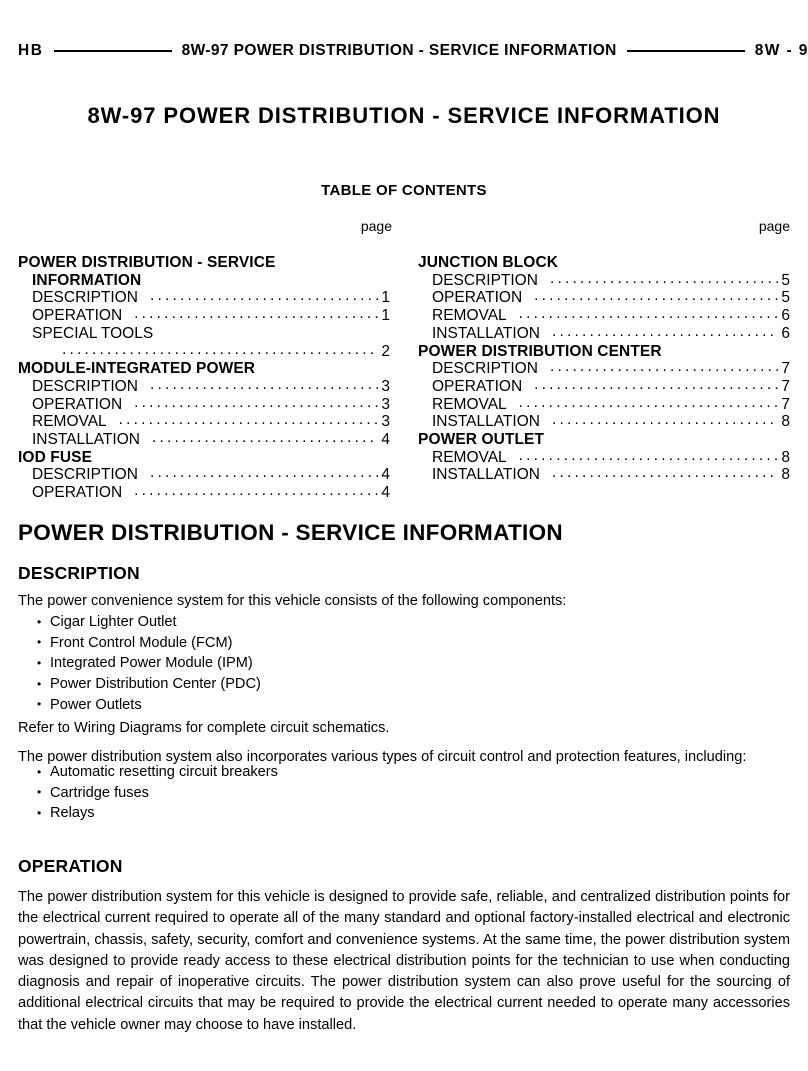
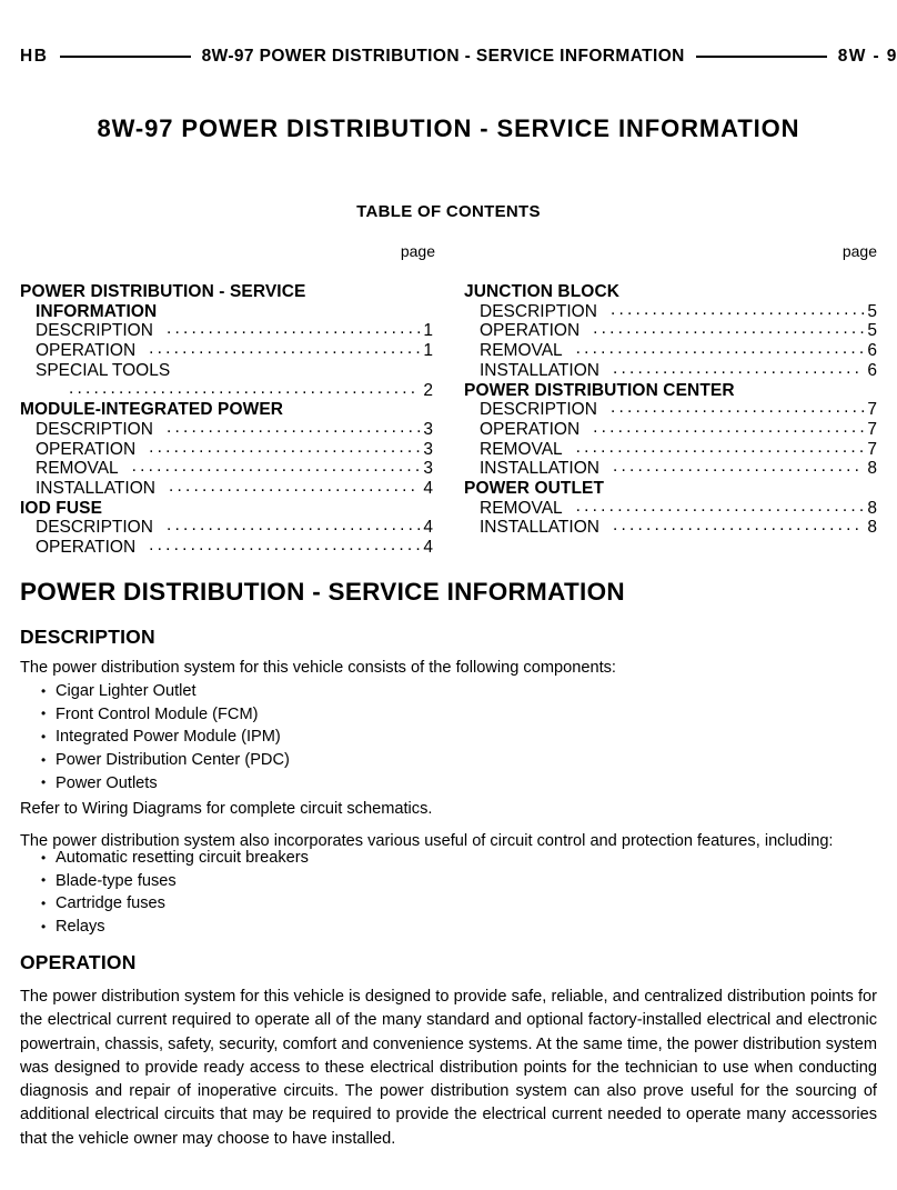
  HB
  8W-97 POWER DISTRIBUTION - SERVICE INFORMATION
  8W-97 POWER DISTRIBUTION - SERVICE INFORMATION
  TABLE OF CONTENTS
  page
  page
  POWER DISTRIBUTION - SERVICE
  INFORMATION
  DESCRIPTION
  1
  OPERATION
  1
  SPECIAL TOOLS
  2
  MODULE-INTEGRATED POWER
  DESCRIPTION
  3
  OPERATION
  3
  REMOVAL
  3
  INSTALLATION
  4
  IOD FUSE
  DESCRIPTION
  4
  OPERATION
  4
  JUNCTION BLOCK
  DESCRIPTION
  5
  OPERATION
  5
  REMOVAL
  6
  INSTALLATION
  6
  POWER DISTRIBUTION CENTER
  DESCRIPTION
  7
  OPERATION
  7
  REMOVAL
  7
  INSTALLATION
  8
  POWER OUTLET
  REMOVAL
  8
  INSTALLATION
  8
  POWER DISTRIBUTION - SERVICE INFORMATION
  DESCRIPTION
- The power convenience system for this vehicle consists of the following components:
+ The power distribution system for this vehicle consists of the following components:
  Cigar Lighter Outlet
  Front Control Module (FCM)
  Integrated Power Module (IPM)
  Power Distribution Center (PDC)
  Power Outlets
  Refer to Wiring Diagrams for complete circuit schematics.
- The power distribution system also incorporates various types of circuit control and protection features, including:
+ The power distribution system also incorporates various useful of circuit control and protection features, including:
  Automatic resetting circuit breakers
+ Blade-type fuses
  Cartridge fuses
  Relays
  OPERATION
  The power distribution system for this vehicle is designed to provide safe, reliable, and centralized distribution points for the electrical current required to operate all of the many standard and optional factory-installed electrical and electronic powertrain, chassis, safety, security, comfort and convenience systems. At the same time, the power distribution system was designed to provide ready access to these electrical distribution points for the technician to use when conducting diagnosis and repair of inoperative circuits. The power distribution system can also prove useful for the sourcing of additional electrical circuits that may be required to provide the electrical current needed to operate many accessories that the vehicle owner may choose to have installed.
